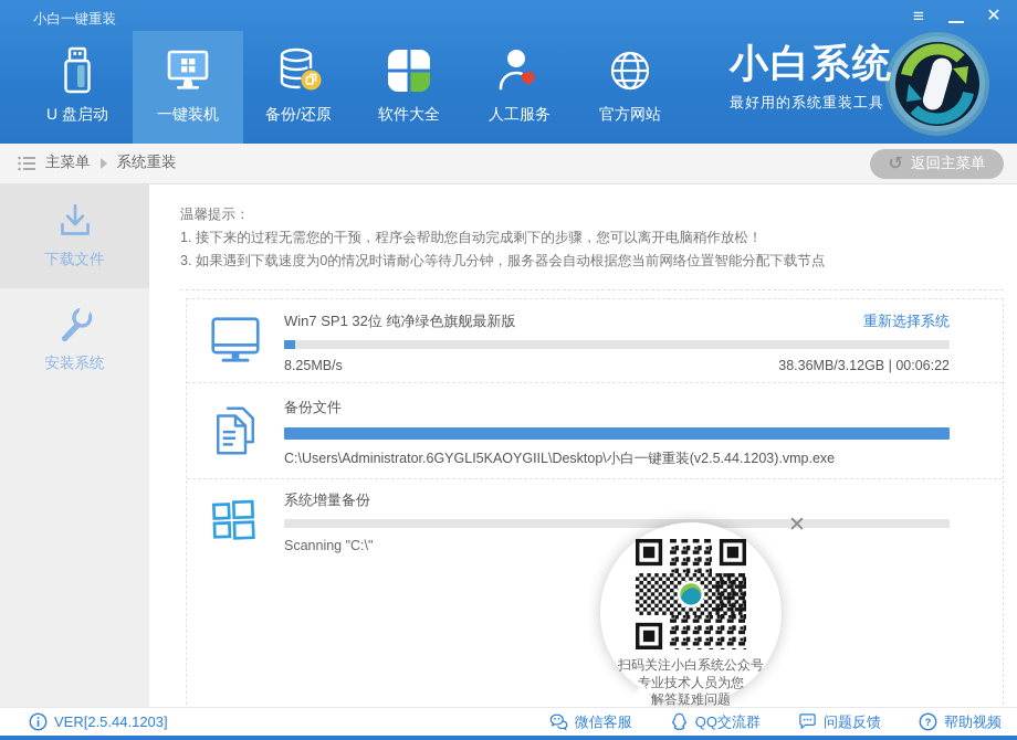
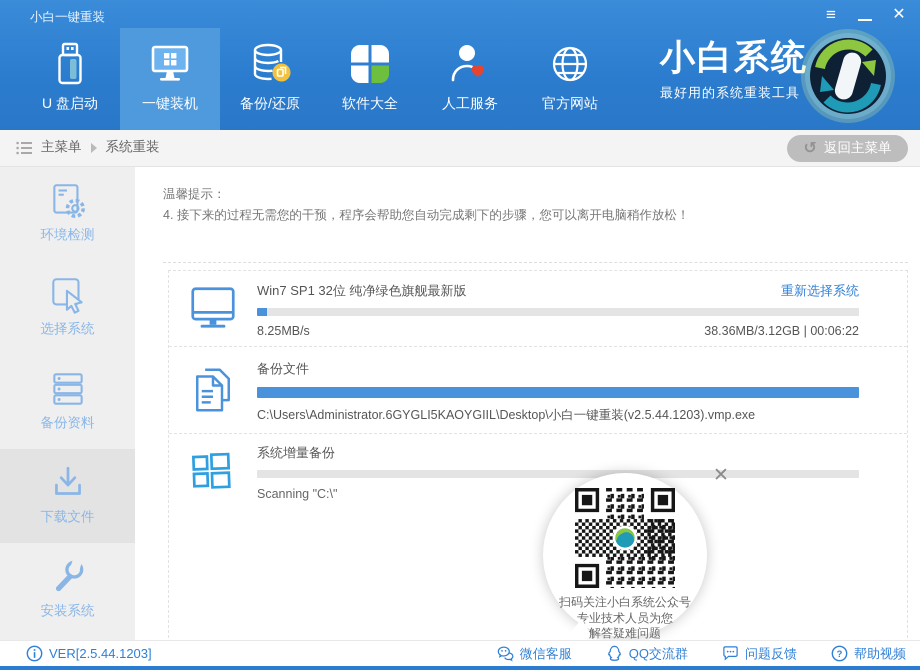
  小白一键重装
  ≡
  ✕
  U 盘启动
  一键装机
  备份/还原
  软件大全
  人工服务
  官方网站
  小白系统
  最好用的系统重装工具
  主菜单
  系统重装
  ↺
  返回主菜单
+ 环境检测
+ 选择系统
+ 备份资料
  下载文件
  安装系统
  温馨提示：
- 1. 接下来的过程无需您的干预，程序会帮助您自动完成剩下的步骤，您可以离开电脑稍作放松！
+ 4. 接下来的过程无需您的干预，程序会帮助您自动完成剩下的步骤，您可以离开电脑稍作放松！
- 3. 如果遇到下载速度为0的情况时请耐心等待几分钟，服务器会自动根据您当前网络位置智能分配下载节点
  重新选择系统
  Win7 SP1 32位 纯净绿色旗舰最新版
  8.25MB/s
  38.36MB/3.12GB | 00:06:22
  备份文件
  C:\Users\Administrator.6GYGLI5KAOYGIIL\Desktop\小白一键重装(v2.5.44.1203).vmp.exe
  系统增量备份
  Scanning "C:\"
  ✕
  扫码关注小白系统公众号
  专业技术人员为您
  解答疑难问题
  VER[2.5.44.1203]
  微信客服
  QQ交流群
  问题反馈
  ?
  帮助视频
